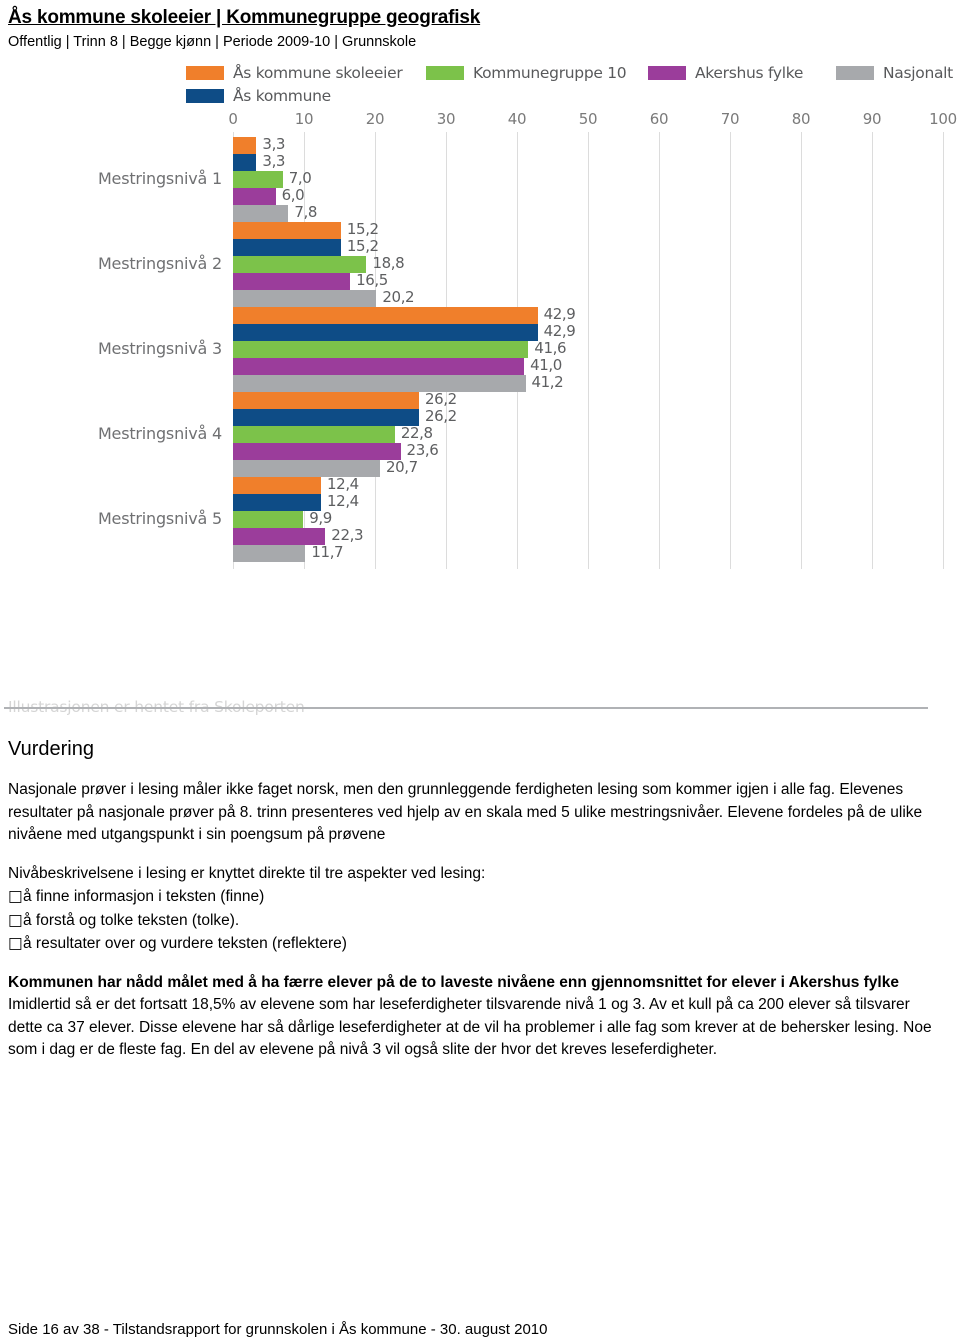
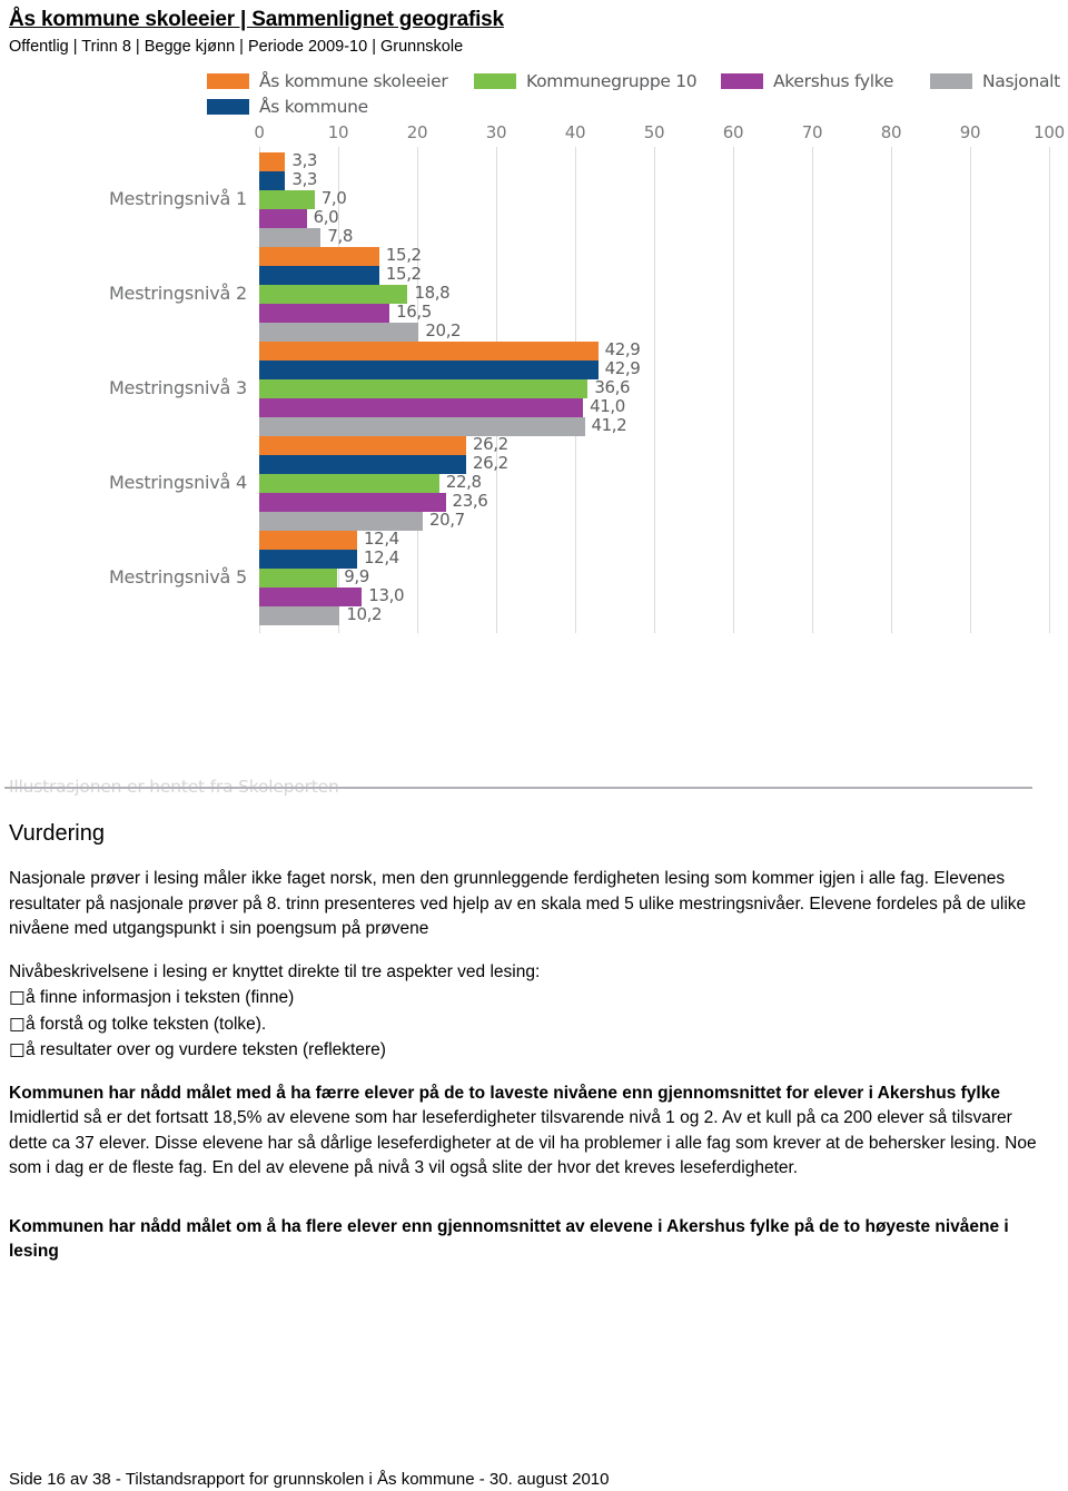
- Ås kommune skoleeier | Kommunegruppe geografisk
+ Ås kommune skoleeier | Sammenlignet geografisk
  Offentlig | Trinn 8 | Begge kjønn | Periode 2009-10 | Grunnskole
  Ås kommune skoleeier
  Ås kommune
  Kommunegruppe 10
  Akershus fylke
  Nasjonalt
  0
  10
  20
  30
  40
  50
  60
  70
  80
  90
  100
  Mestringsnivå 1
  Mestringsnivå 2
  Mestringsnivå 3
  Mestringsnivå 4
  Mestringsnivå 5
  3,3
  3,3
  7,0
  6,0
  7,8
  15,2
  15,2
  18,8
  16,5
  20,2
  42,9
  42,9
- 41,6
+ 36,6
  41,0
  41,2
  26,2
  26,2
  22,8
  23,6
  20,7
  12,4
  12,4
  9,9
- 22,3
+ 13,0
- 11,7
+ 10,2
  Vurdering
  Nasjonale prøver i lesing måler ikke faget norsk, men den grunnleggende ferdigheten lesing som kommer igjen i alle fag. Elevenes resultater på nasjonale prøver på 8. trinn presenteres ved hjelp av en skala med 5 ulike mestringsnivåer. Elevene fordeles på de ulike nivåene med utgangspunkt i sin poengsum på prøvene
  Nivåbeskrivelsene i lesing er knyttet direkte til tre aspekter ved lesing:
  □å finne informasjon i teksten (finne)
  □å forstå og tolke teksten (tolke).
  □å resultater over og vurdere teksten (reflektere)
  Kommunen har nådd målet med å ha færre elever på de to laveste nivåene enn gjennomsnittet for elever i Akershus fylke
- Imidlertid så er det fortsatt 18,5% av elevene som har leseferdigheter tilsvarende nivå 1 og 3. Av et kull på ca 200 elever så tilsvarer dette ca 37 elever. Disse elevene har så dårlige leseferdigheter at de vil ha problemer i alle fag som krever at de behersker lesing. Noe som i dag er de fleste fag. En del av elevene på nivå 3 vil også slite der hvor det kreves leseferdigheter.
+ Imidlertid så er det fortsatt 18,5% av elevene som har leseferdigheter tilsvarende nivå 1 og 2. Av et kull på ca 200 elever så tilsvarer dette ca 37 elever. Disse elevene har så dårlige leseferdigheter at de vil ha problemer i alle fag som krever at de behersker lesing. Noe som i dag er de fleste fag. En del av elevene på nivå 3 vil også slite der hvor det kreves leseferdigheter.
+ Kommunen har nådd målet om å ha flere elever enn gjennomsnittet av elevene i Akershus fylke på de to høyeste nivåene i lesing
  Side 16 av 38 - Tilstandsrapport for grunnskolen i Ås kommune - 30. august 2010
